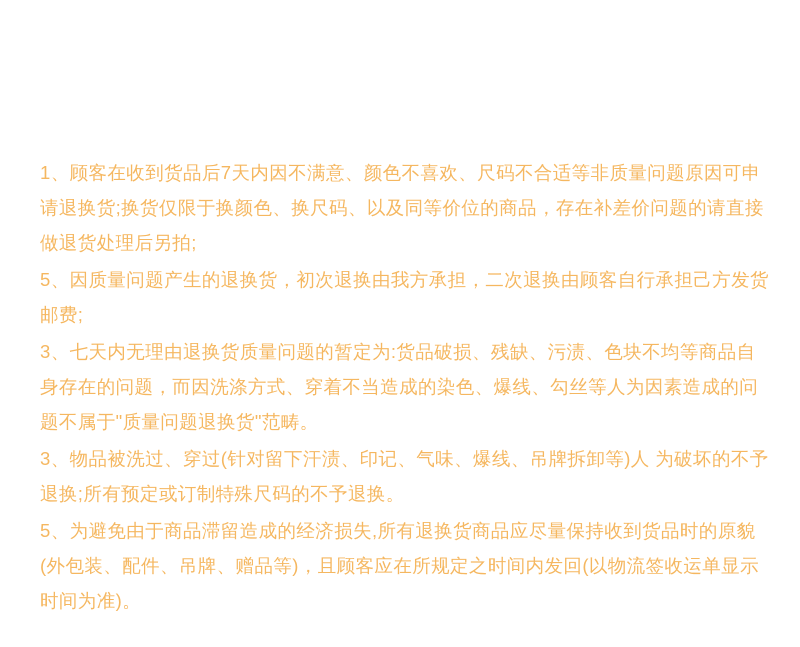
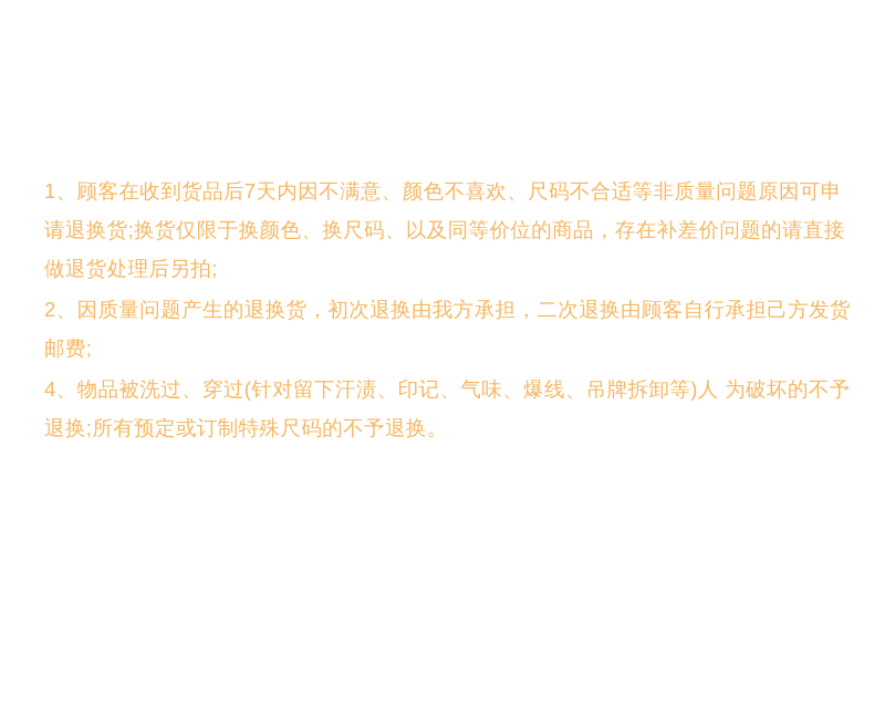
  1、顾客在收到货品后7天内因不满意、颜色不喜欢、尺码不合适等非质量问题原因可申请退换货;换货仅限于换颜色、换尺码、以及同等价位的商品，存在补差价问题的请直接做退货处理后另拍;
- 5、因质量问题产生的退换货，初次退换由我方承担，二次退换由顾客自行承担己方发货邮费;
+ 2、因质量问题产生的退换货，初次退换由我方承担，二次退换由顾客自行承担己方发货邮费;
- 3、七天内无理由退换货质量问题的暂定为:货品破损、残缺、污渍、色块不均等商品自身存在的问题，而因洗涤方式、穿着不当造成的染色、爆线、勾丝等人为因素造成的问题不属于"质量问题退换货"范畴。
- 3、物品被洗过、穿过(针对留下汗渍、印记、气味、爆线、吊牌拆卸等)人 为破坏的不予退换;所有预定或订制特殊尺码的不予退换。
+ 4、物品被洗过、穿过(针对留下汗渍、印记、气味、爆线、吊牌拆卸等)人 为破坏的不予退换;所有预定或订制特殊尺码的不予退换。
- 5、为避免由于商品滞留造成的经济损失,所有退换货商品应尽量保持收到货品时的原貌(外包装、配件、吊牌、赠品等)，且顾客应在所规定之时间内发回(以物流签收运单显示时间为准)。
